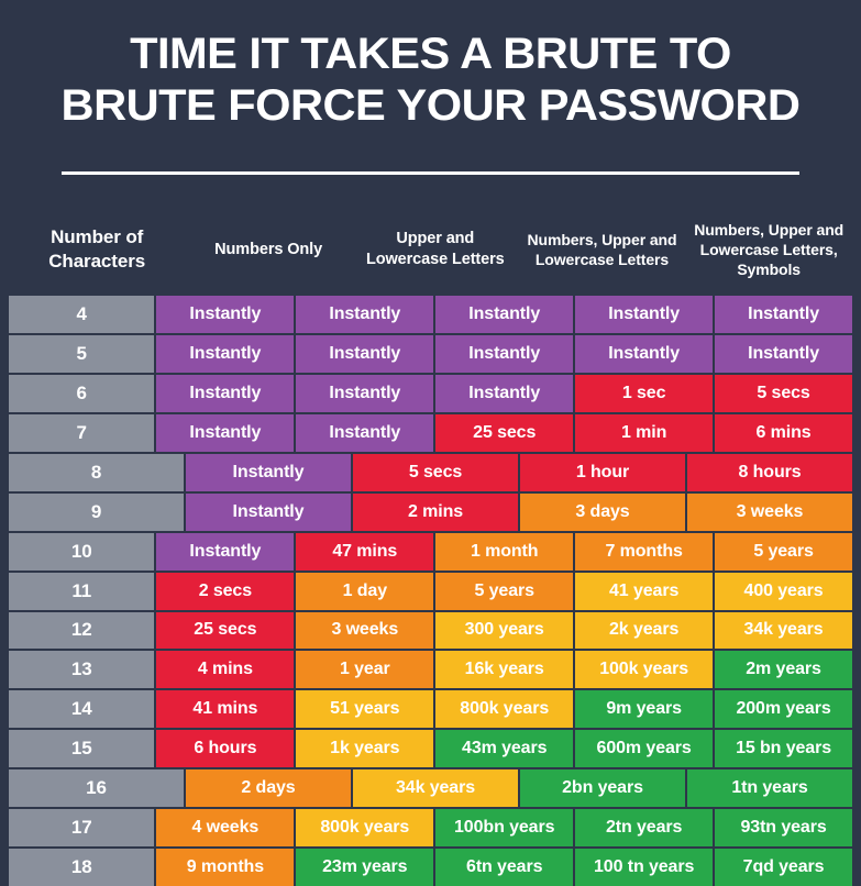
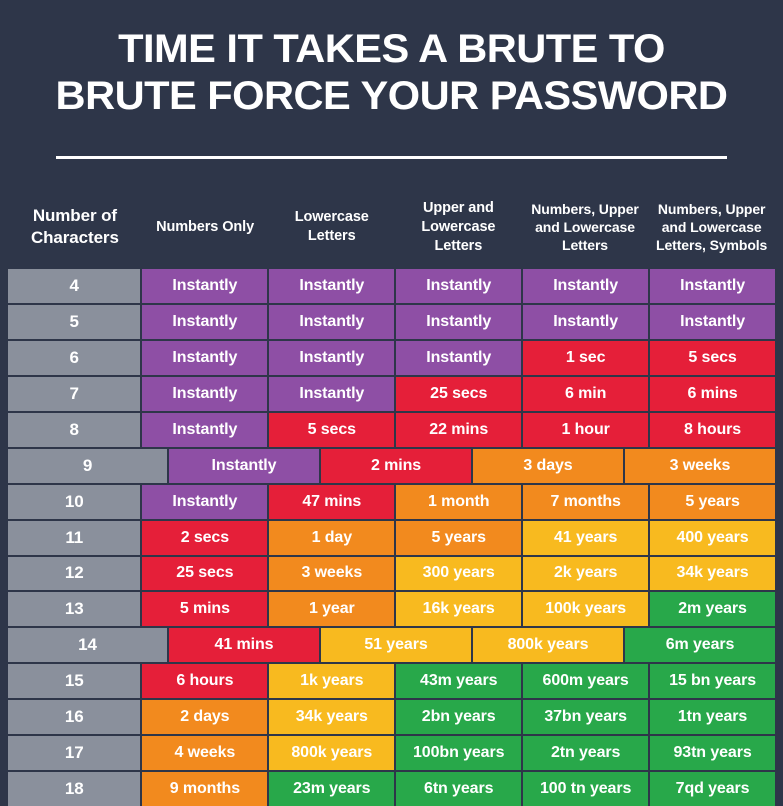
  TIME IT TAKES A BRUTE TO
  BRUTE FORCE YOUR PASSWORD
  Number of Characters
  Numbers Only
+ Lowercase Letters
  Upper and Lowercase Letters
  Numbers, Upper and Lowercase Letters
  Numbers, Upper and Lowercase Letters, Symbols
  4
  Instantly
  Instantly
  Instantly
  Instantly
  Instantly
  5
  Instantly
  Instantly
  Instantly
  Instantly
  Instantly
  6
  Instantly
  Instantly
  Instantly
  1 sec
  5 secs
  7
  Instantly
  Instantly
  25 secs
- 1 min
+ 6 min
  6 mins
  8
  Instantly
  5 secs
+ 22 mins
  1 hour
  8 hours
  9
  Instantly
  2 mins
  3 days
  3 weeks
  10
  Instantly
  47 mins
  1 month
  7 months
  5 years
  11
  2 secs
  1 day
  5 years
  41 years
  400 years
  12
  25 secs
  3 weeks
  300 years
  2k years
  34k years
  13
- 4 mins
+ 5 mins
  1 year
  16k years
  100k years
  2m years
  14
  41 mins
  51 years
  800k years
- 9m years
+ 6m years
- 200m years
  15
  6 hours
  1k years
  43m years
  600m years
  15 bn years
  16
  2 days
  34k years
  2bn years
+ 37bn years
  1tn years
  17
  4 weeks
  800k years
  100bn years
  2tn years
  93tn years
  18
  9 months
  23m years
  6tn years
  100 tn years
  7qd years
